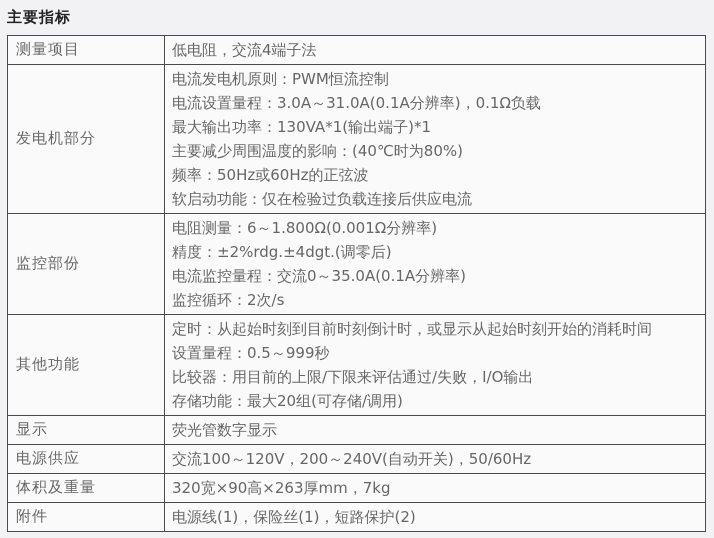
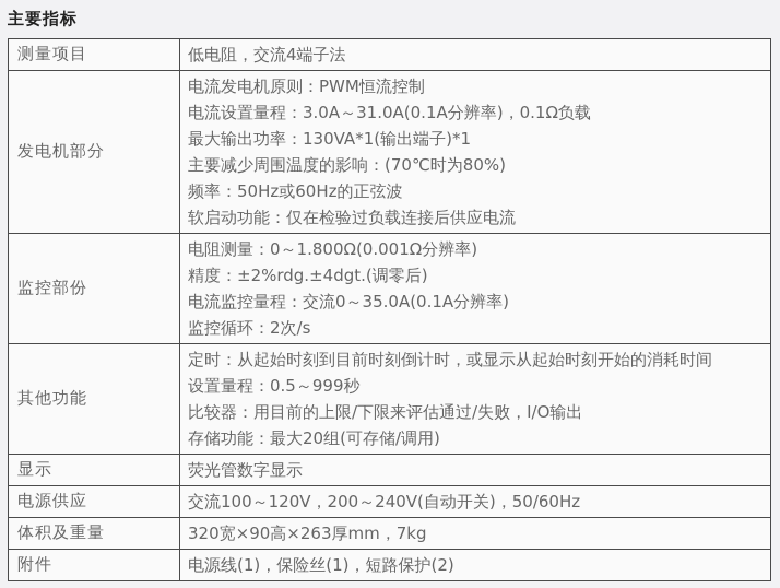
  主要指标
  测量项目	低电阻，交流4端子法
- 发电机部分	电流发电机原则：PWM恒流控制电流设置量程：3.0A～31.0A(0.1A分辨率)，0.1Ω负载最大输出功率：130VA*1(输出端子)*1主要减少周围温度的影响：(40℃时为80%)频率：50Hz或60Hz的正弦波软启动功能：仅在检验过负载连接后供应电流
+ 发电机部分	电流发电机原则：PWM恒流控制电流设置量程：3.0A～31.0A(0.1A分辨率)，0.1Ω负载最大输出功率：130VA*1(输出端子)*1主要减少周围温度的影响：(70℃时为80%)频率：50Hz或60Hz的正弦波软启动功能：仅在检验过负载连接后供应电流
- 监控部份	电阻测量：6～1.800Ω(0.001Ω分辨率)精度：±2%rdg.±4dgt.(调零后)电流监控量程：交流0～35.0A(0.1A分辨率)监控循环：2次/s
+ 监控部份	电阻测量：0～1.800Ω(0.001Ω分辨率)精度：±2%rdg.±4dgt.(调零后)电流监控量程：交流0～35.0A(0.1A分辨率)监控循环：2次/s
  其他功能	定时：从起始时刻到目前时刻倒计时，或显示从起始时刻开始的消耗时间设置量程：0.5～999秒比较器：用目前的上限/下限来评估通过/失败，I/O输出存储功能：最大20组(可存储/调用)
  显示	荧光管数字显示
  电源供应	交流100～120V，200～240V(自动开关)，50/60Hz
  体积及重量	320宽×90高×263厚mm，7kg
  附件	电源线(1)，保险丝(1)，短路保护(2)
